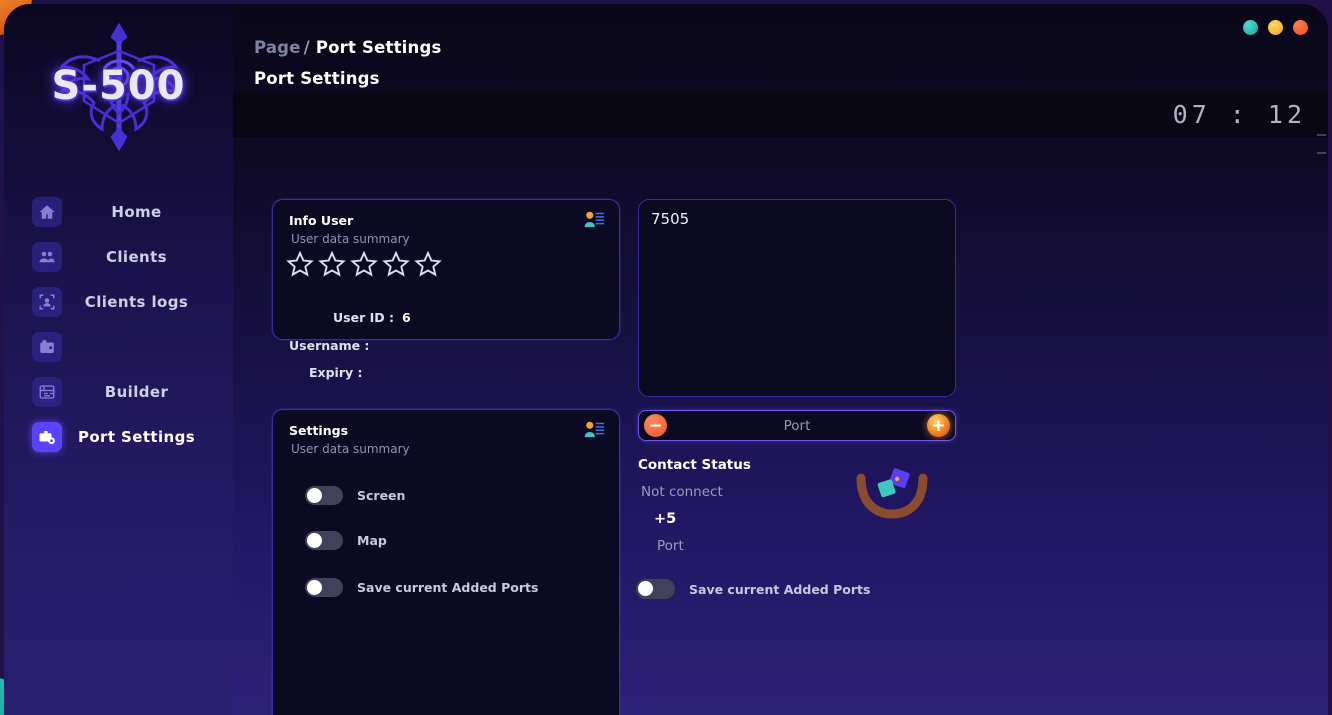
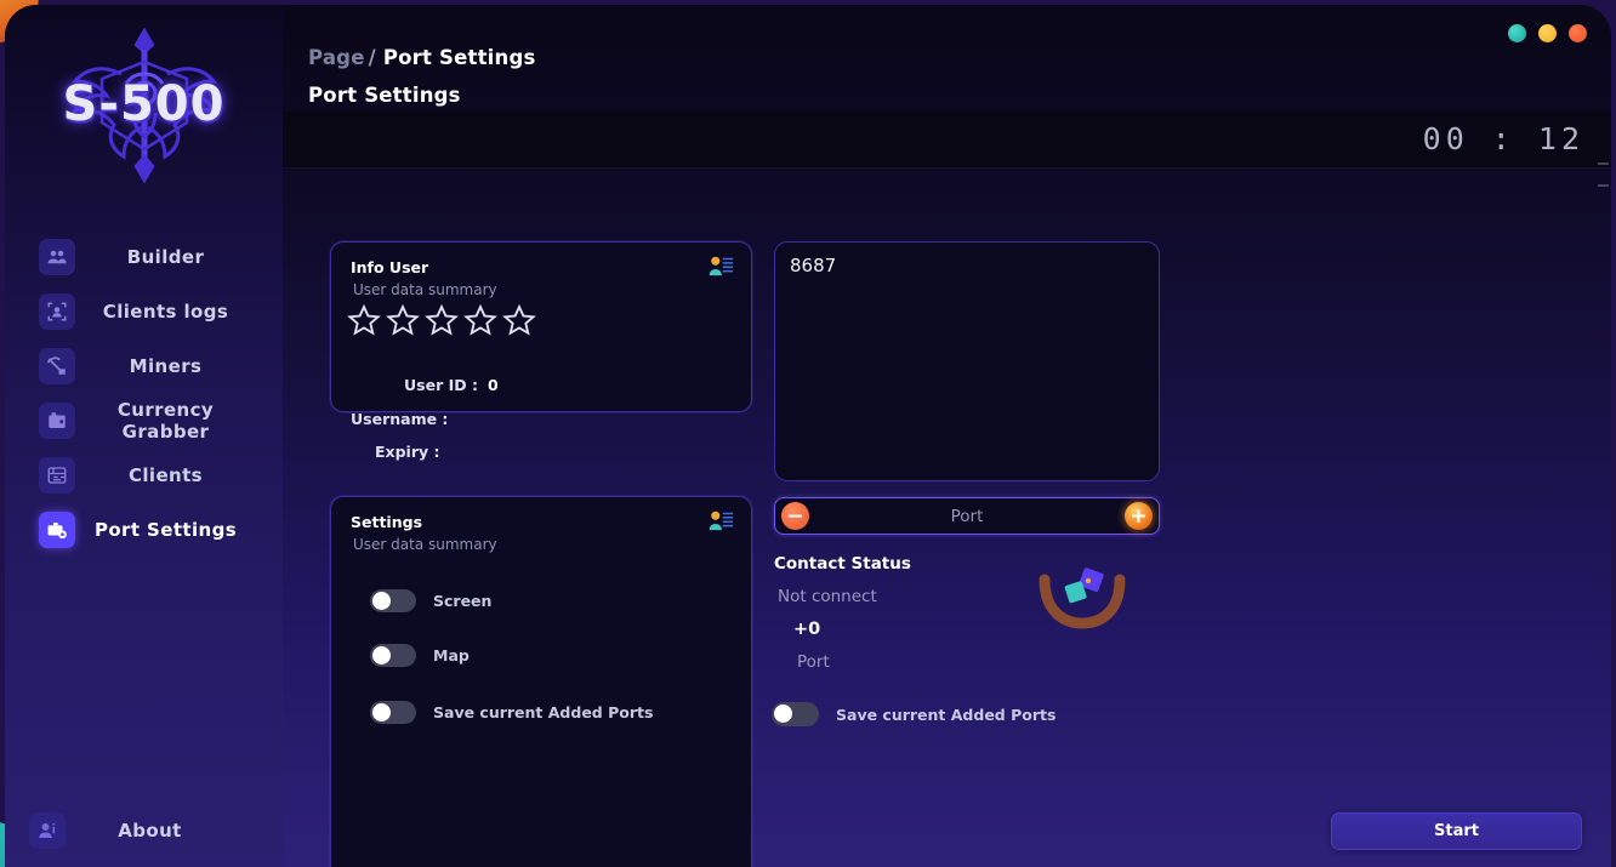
  S-500
- Home
- Clients
+ Builder
  Clients logs
+ Miners
+ Currency Grabber
- Builder
+ Clients
  Port Settings
+ About
  Page / Port Settings
  Port Settings
- 07 : 12
+ 00 : 12
  Info User
  User data summary
- User ID : 6
+ User ID : 0
  Username :
  Expiry :
  Settings
  User data summary
  Screen
  Map
  Save current Added Ports
- 7505
+ 8687
  −
  Port
  +
  Contact Status
  Not connect
- +5
+ +0
  Port
  Save current Added Ports
+ Start
